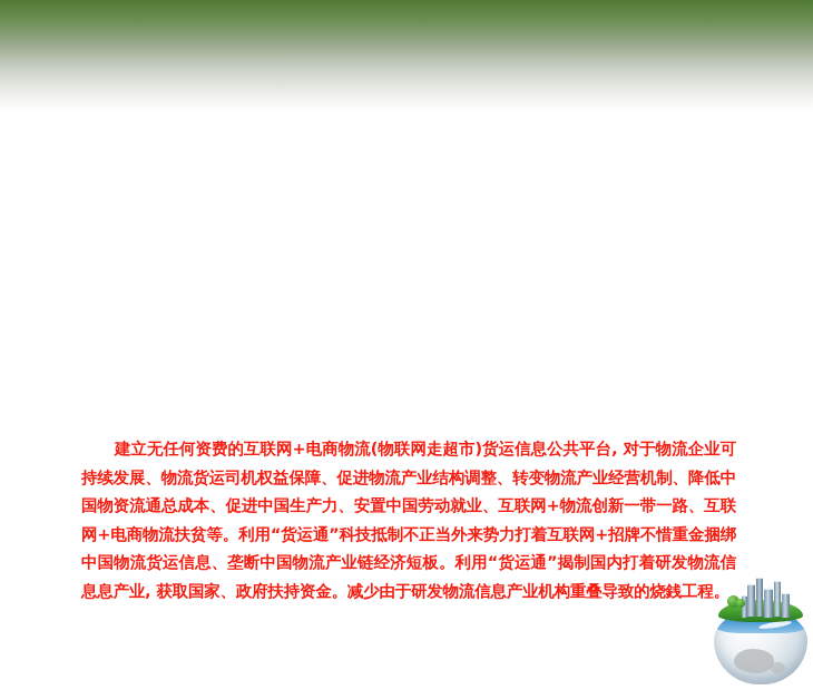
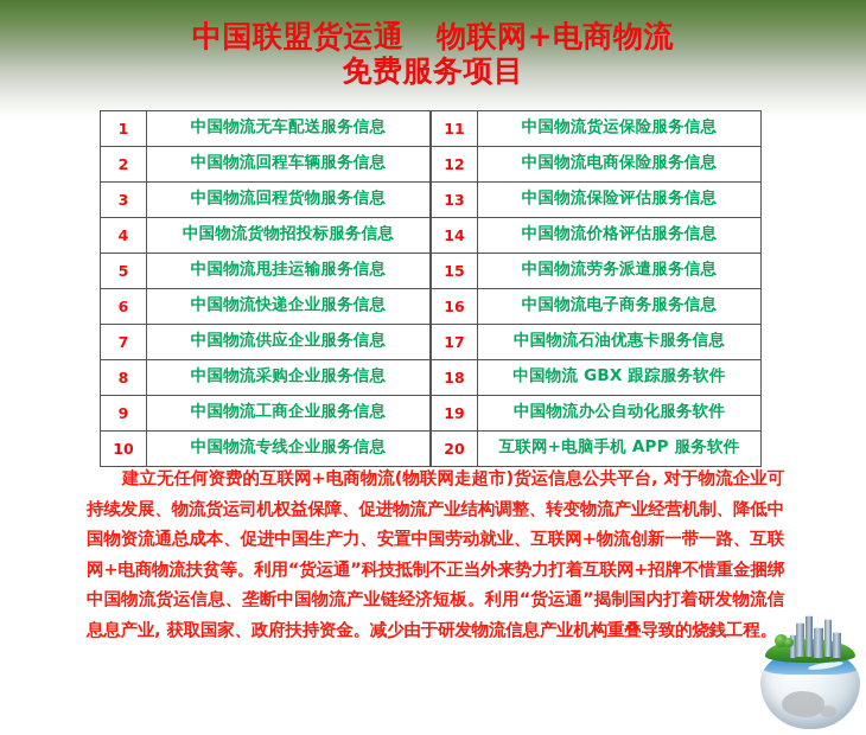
+ 中国联盟货运通 物联网+电商物流
+ 免费服务项目
+ 1	中国物流无车配送服务信息		11	中国物流货运保险服务信息
+ 2	中国物流回程车辆服务信息		12	中国物流电商保险服务信息
+ 3	中国物流回程货物服务信息		13	中国物流保险评估服务信息
+ 4	中国物流货物招投标服务信息		14	中国物流价格评估服务信息
+ 5	中国物流甩挂运输服务信息		15	中国物流劳务派遣服务信息
+ 6	中国物流快递企业服务信息		16	中国物流电子商务服务信息
+ 7	中国物流供应企业服务信息		17	中国物流石油优惠卡服务信息
+ 8	中国物流采购企业服务信息		18	中国物流 GBX 跟踪服务软件
+ 9	中国物流工商企业服务信息		19	中国物流办公自动化服务软件
+ 10	中国物流专线企业服务信息		20	互联网+电脑手机 APP 服务软件
  建立无任何资费的互联网+电商物流(物联网走超市)货运信息公共平台, 对于物流企业可持续发展、物流货运司机权益保障、促进物流产业结构调整、转变物流产业经营机制、降低中国物资流通总成本、促进中国生产力、安置中国劳动就业、互联网+物流创新一带一路、互联网+电商物流扶贫等。利用“货运通”科技抵制不正当外来势力打着互联网+招牌不惜重金捆绑中国物流货运信息、垄断中国物流产业链经济短板。利用“货运通”揭制国内打着研发物流信息息产业, 获取国家、政府扶持资金。减少由于研发物流信息产业机构重叠导致的烧銭工程。
